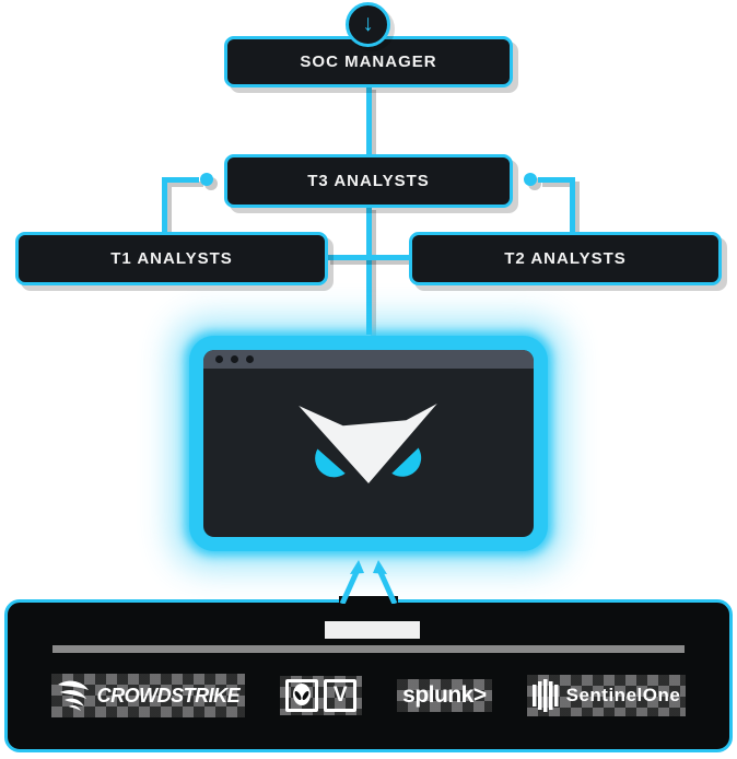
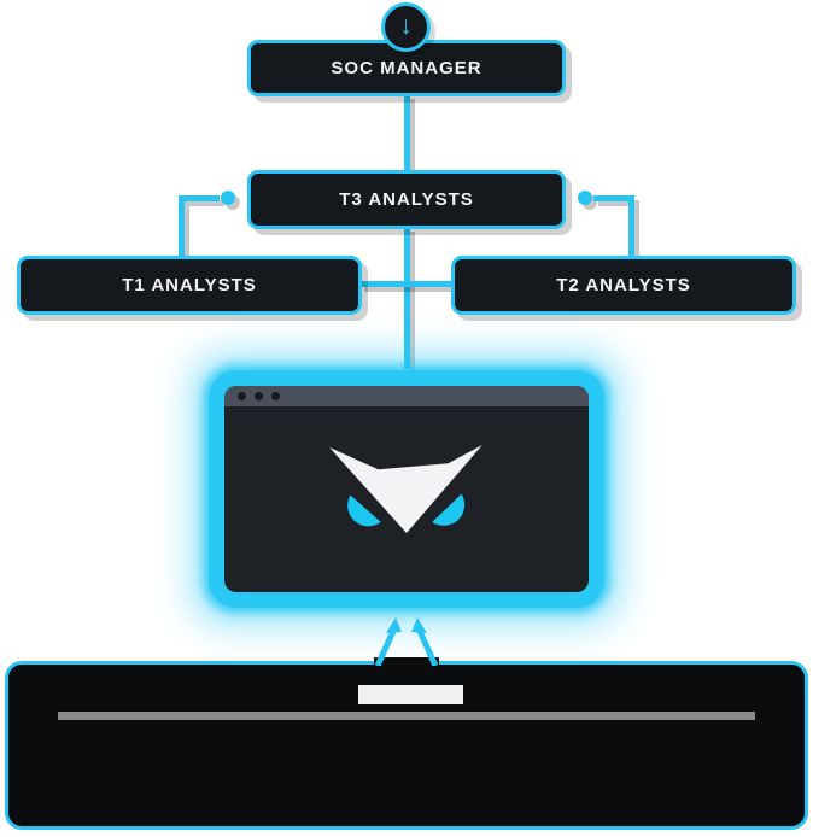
  ↓
  SOC MANAGER
  T3 ANALYSTS
  T1 ANALYSTS
  T2 ANALYSTS
- CROWDSTRIKE
- V
- splunk>
- SentinelOne
